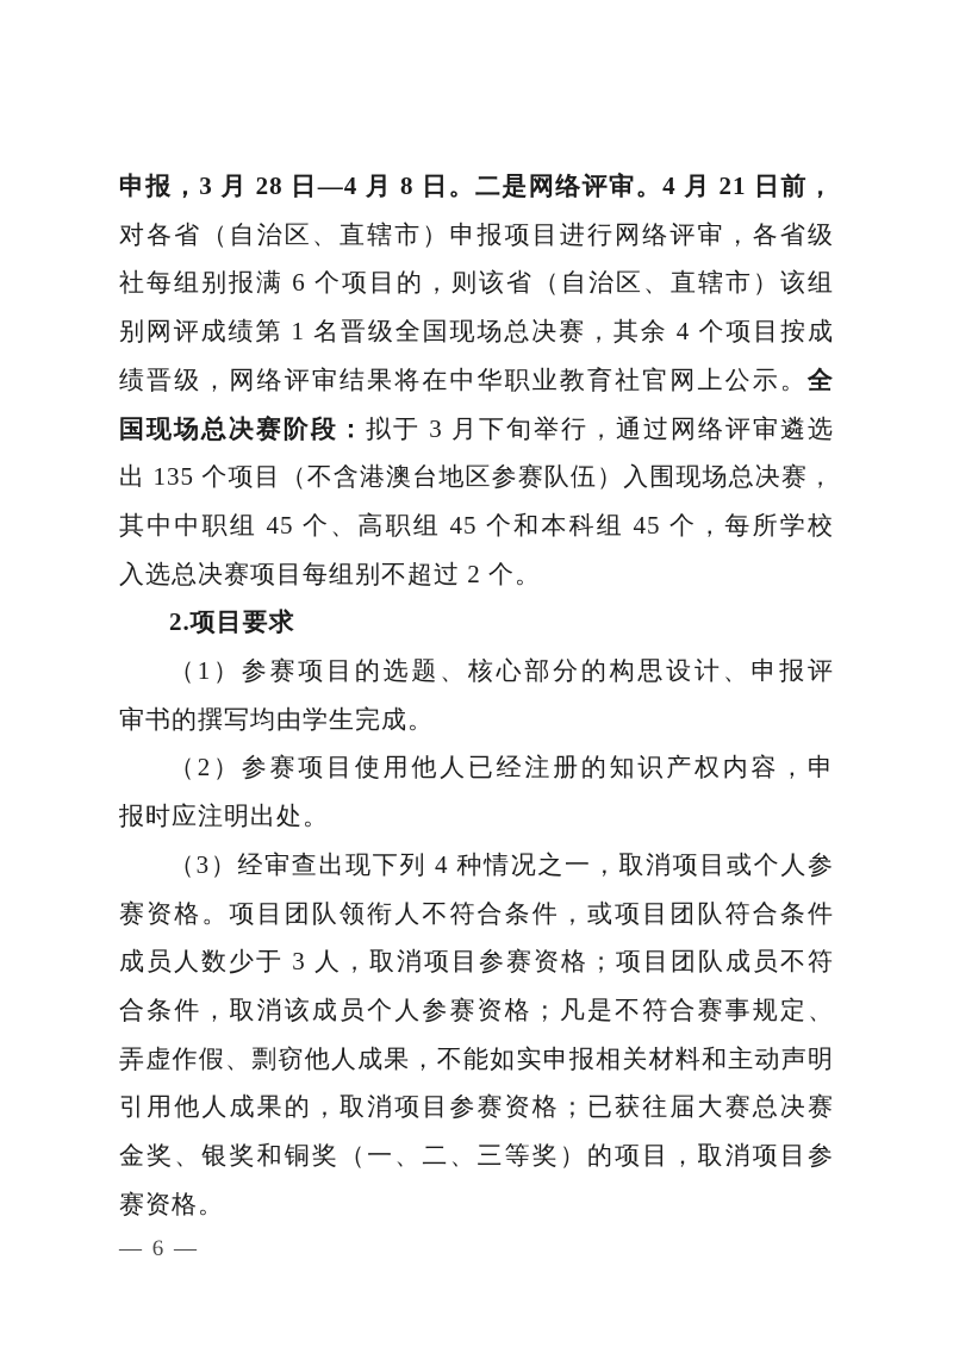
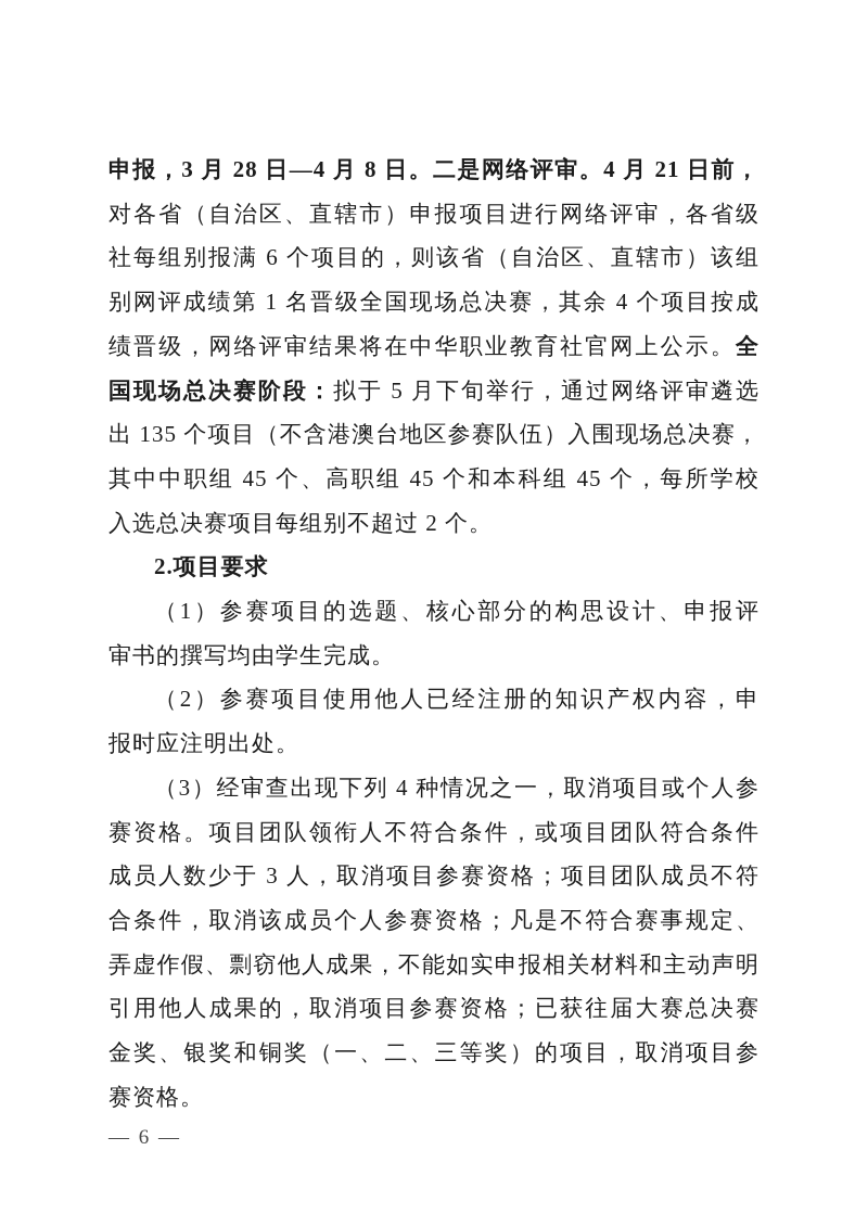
  申报，3 月 28 日—4 月 8 日。二是网络评审。4 月 21 日前，
  对各省（自治区、直辖市）申报项目进行网络评审，各省级
  社每组别报满 6 个项目的，则该省（自治区、直辖市）该组
  别网评成绩第 1 名晋级全国现场总决赛，其余 4 个项目按成
  绩晋级，网络评审结果将在中华职业教育社官网上公示。全
- 国现场总决赛阶段：拟于 3 月下旬举行，通过网络评审遴选
+ 国现场总决赛阶段：拟于 5 月下旬举行，通过网络评审遴选
  出 135 个项目（不含港澳台地区参赛队伍）入围现场总决赛，
  其中中职组 45 个、高职组 45 个和本科组 45 个，每所学校
  入选总决赛项目每组别不超过 2 个。
  2.项目要求
  （1）参赛项目的选题、核心部分的构思设计、申报评
  审书的撰写均由学生完成。
  （2）参赛项目使用他人已经注册的知识产权内容，申
  报时应注明出处。
  （3）经审查出现下列 4 种情况之一，取消项目或个人参
  赛资格。项目团队领衔人不符合条件，或项目团队符合条件
  成员人数少于 3 人，取消项目参赛资格；项目团队成员不符
  合条件，取消该成员个人参赛资格；凡是不符合赛事规定、
  弄虚作假、剽窃他人成果，不能如实申报相关材料和主动声明
  引用他人成果的，取消项目参赛资格；已获往届大赛总决赛
  金奖、银奖和铜奖（一、二、三等奖）的项目，取消项目参
  赛资格。
  — 6 —
